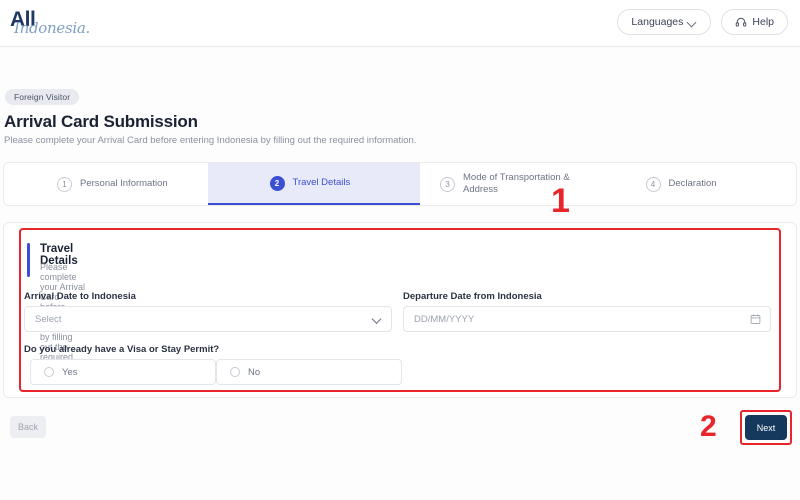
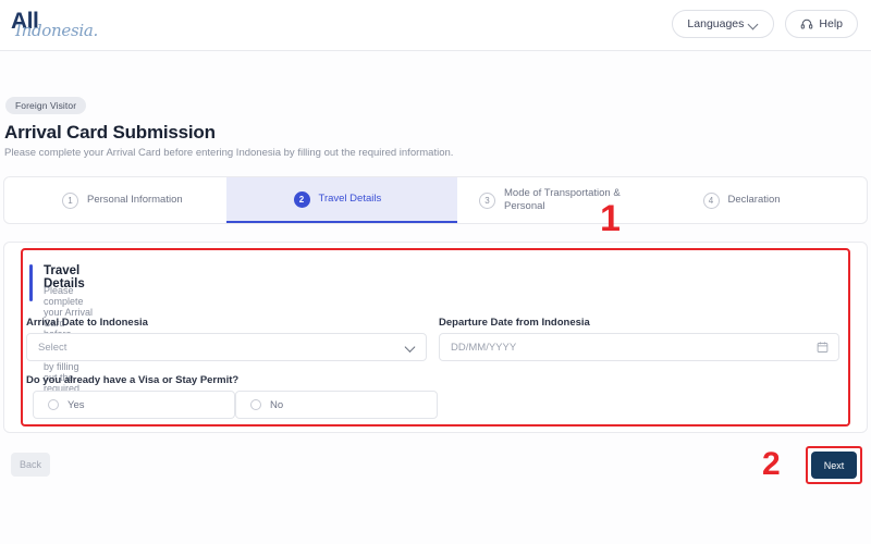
  All
  Indonesia.
  Languages
  Help
  Foreign Visitor
  Arrival Card Submission
  Please complete your Arrival Card before entering Indonesia by filling out the required information.
  1
  Personal Information
  2
  Travel Details
  3
- Mode of Transportation & Address
+ Mode of Transportation & Personal
  4
  Declaration
  Travel Details
  Arrival Date to Indonesia
  Select
  Departure Date from Indonesia
  DD/MM/YYYY
  Do you already have a Visa or Stay Permit?
  Yes
  No
  Back
  Next
  1
  2
